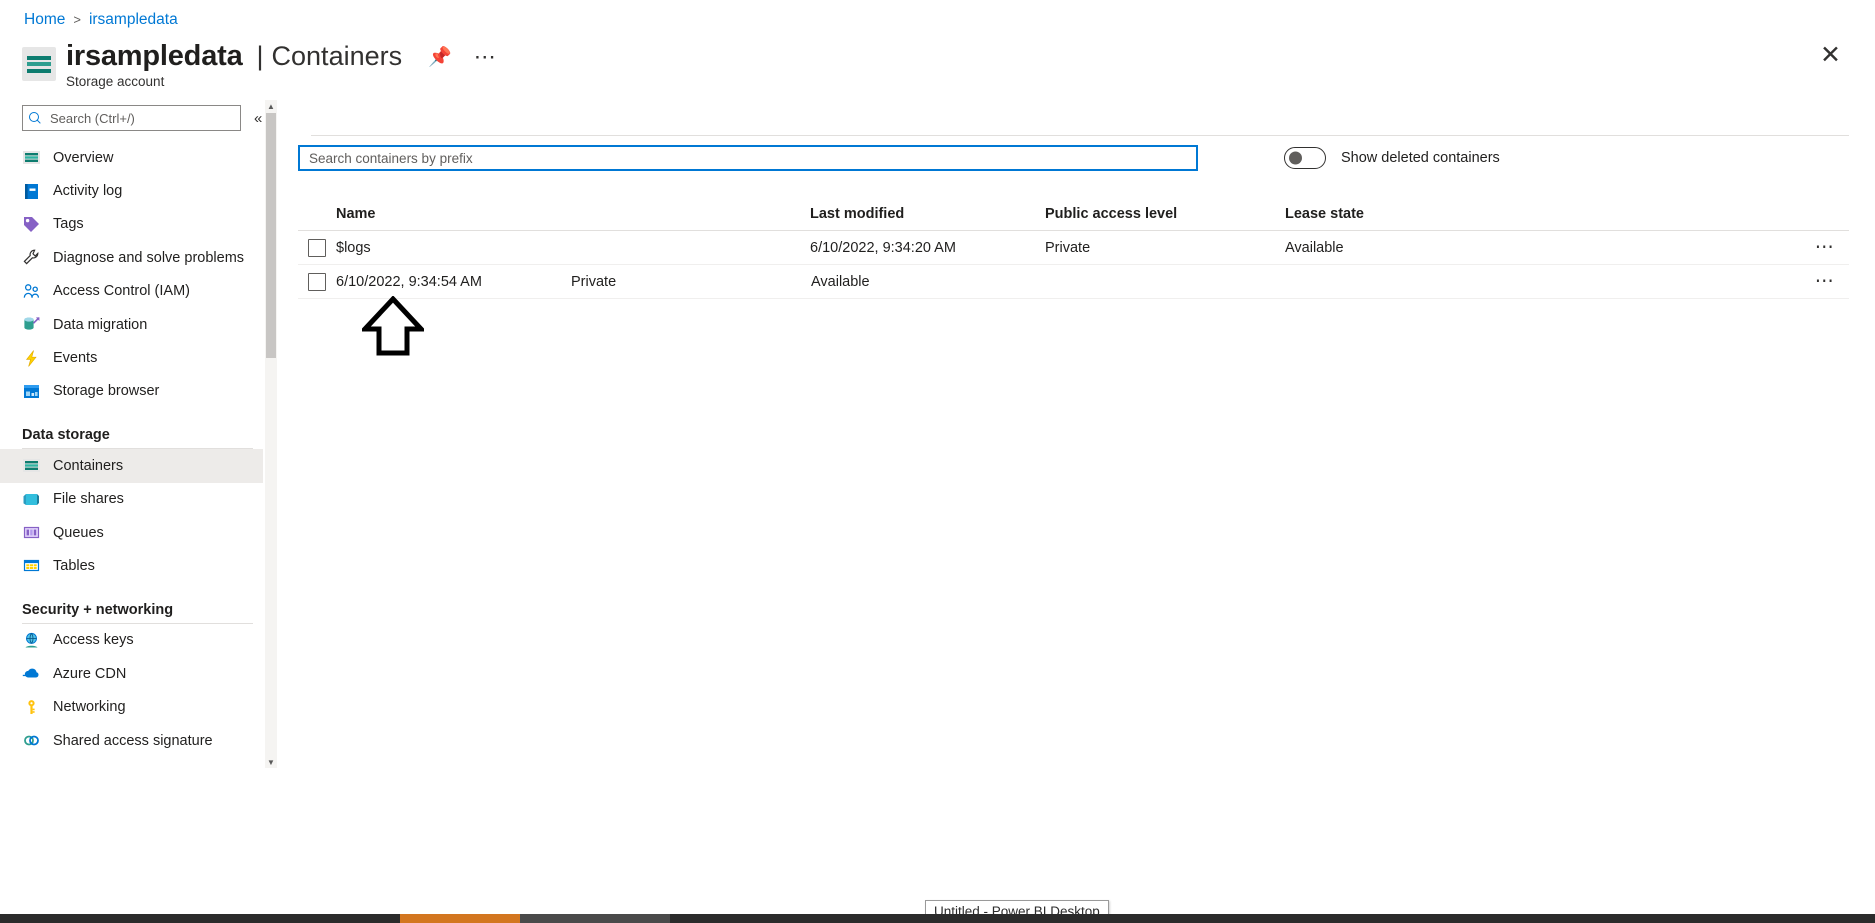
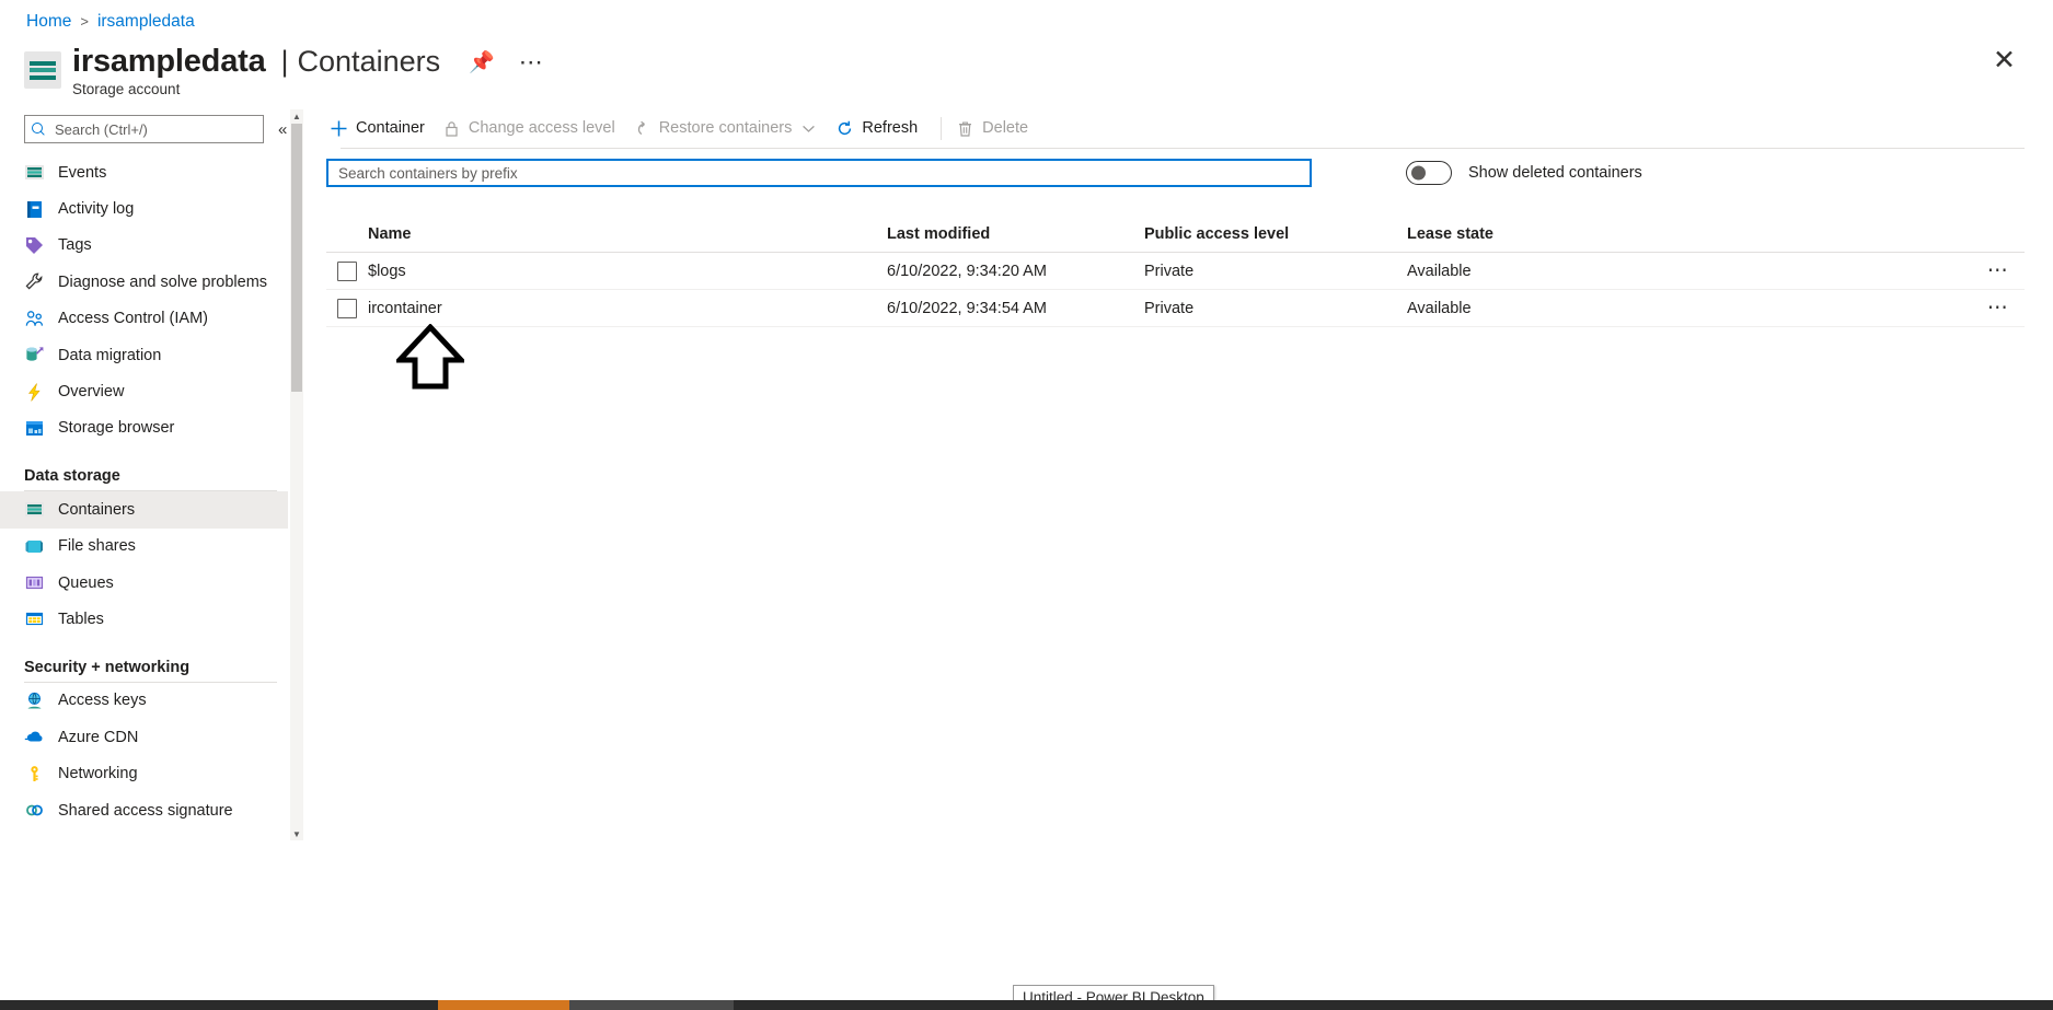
  Home
  >
  irsampledata
  irsampledata
  |
  Containers
  📌
  ⋯
  Storage account
  ✕
  Search (Ctrl+/)
  «
- Overview
+ Events
  Activity log
  Tags
  Diagnose and solve problems
  Access Control (IAM)
  Data migration
- Events
+ Overview
  Storage browser
  Data storage
  Containers
  File shares
  Queues
  Tables
  Security + networking
  Access keys
  Azure CDN
  Networking
  Shared access signature
  ▲
  ▼
+ Container
+ Change access level
+ Restore containers
+ Refresh
+ Delete
  Search containers by prefix
  Show deleted containers
  Name
  Last modified
  Public access level
  Lease state
  $logs
  6/10/2022, 9:34:20 AM
  Private
  Available
  ⋯
+ ircontainer
  6/10/2022, 9:34:54 AM
  Private
  Available
  ⋯
  Untitled - Power BI Desktop
